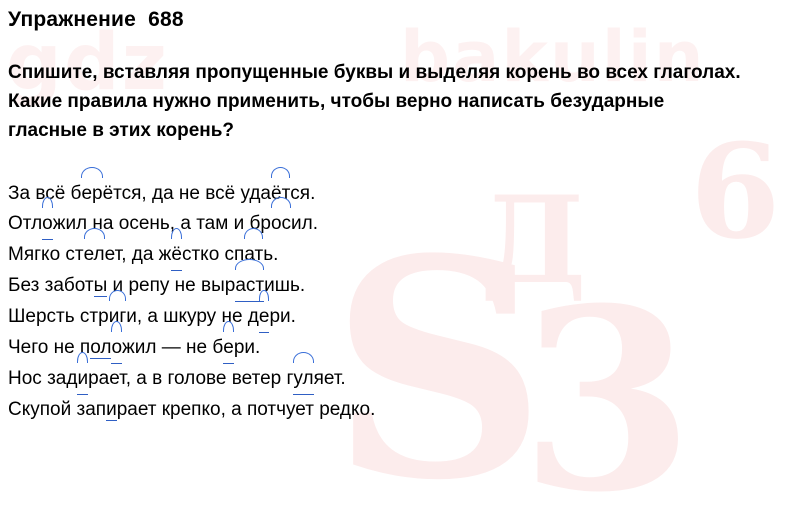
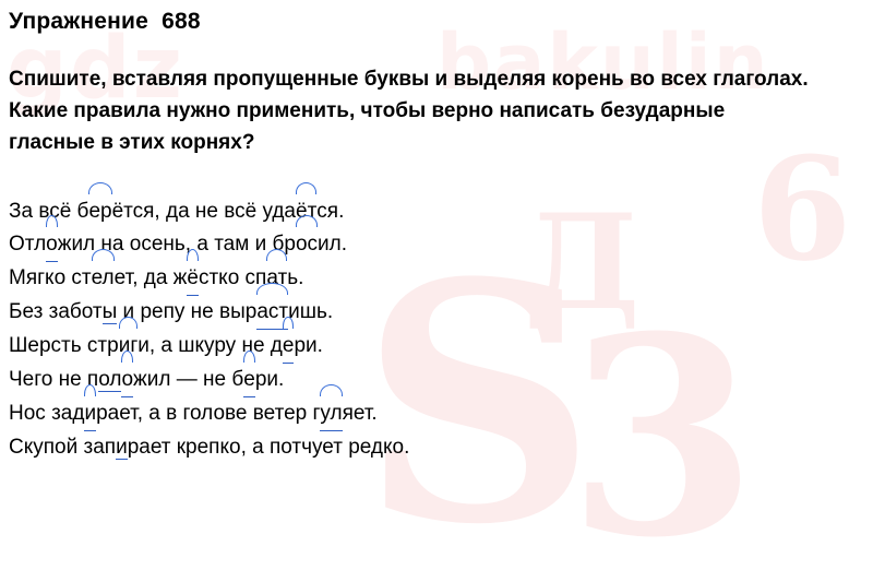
  gdz
  bakulin
  S
  Упражнение 688
- Спишите, вставляя пропущенные буквы и выделяя корень во всех глаголах. Какие правила нужно применить, чтобы верно написать безударные гласные в этих корень?
+ Спишите, вставляя пропущенные буквы и выделяя корень во всех глаголах. Какие правила нужно применить, чтобы верно написать безударные гласные в этих корнях?
  За всё берётся, да не всё удаётся.
  Отложил на осень, а там и бросил.
  Мягко стелет, да жёстко спать.
  Без заботы и репу не вырастишь.
  Шерсть стриги, а шкуру не дери.
  Чего не положил — не бери.
  Нос задирает, а в голове ветер гуляет.
  Скупой запирает крепко, а потчует редко.
